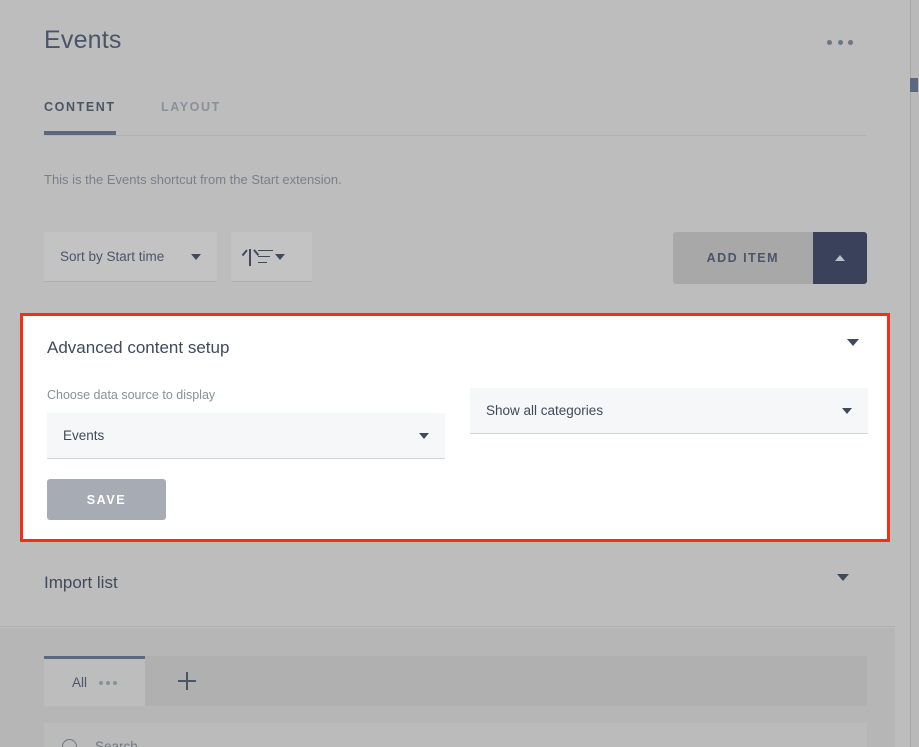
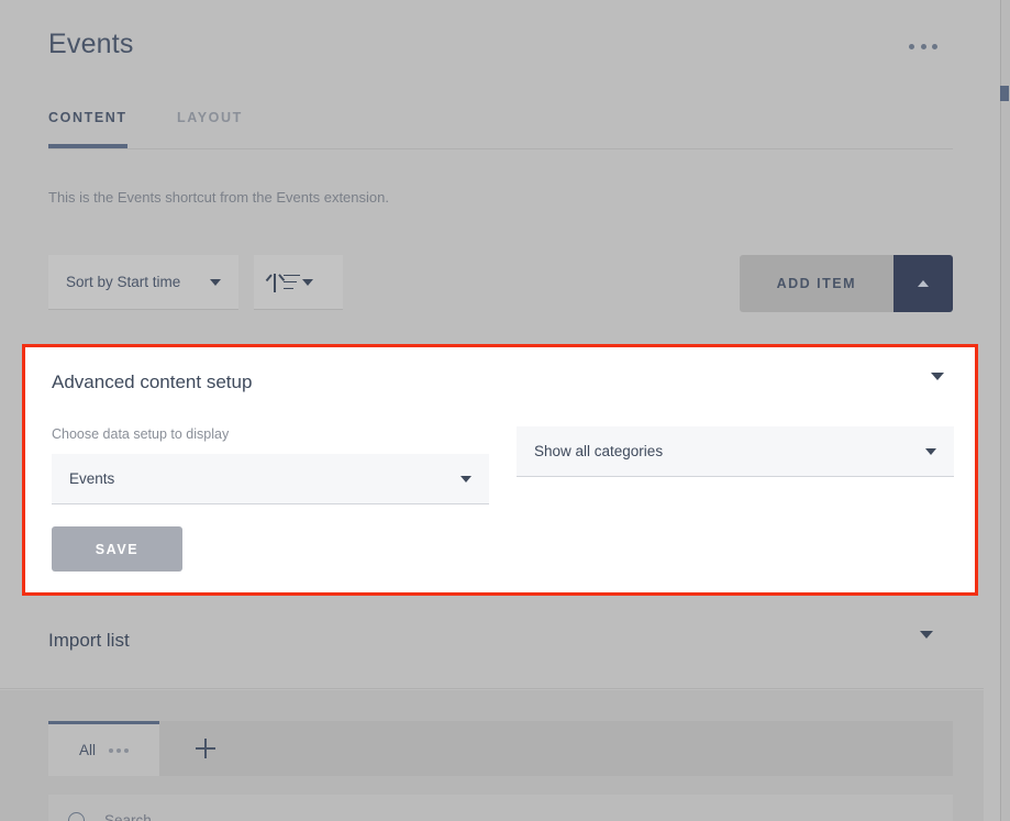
  Events
  CONTENT
  LAYOUT
- This is the Events shortcut from the Start extension.
+ This is the Events shortcut from the Events extension.
  Sort by Start time
  ADD ITEM
  Import list
  All
  Search
  Advanced content setup
- Choose data source to display
+ Choose data setup to display
  Events
  Show all categories
  SAVE
